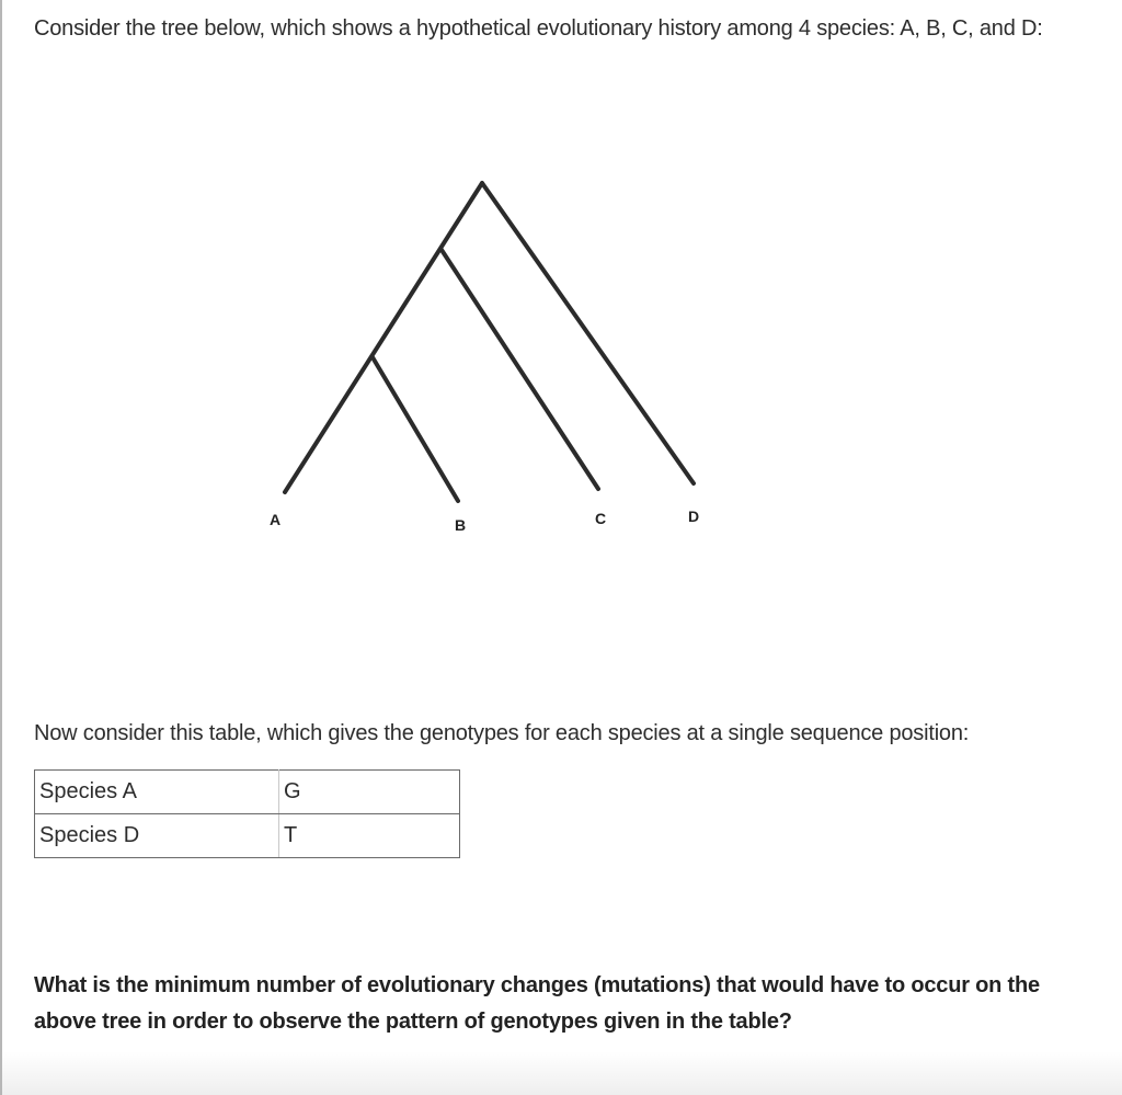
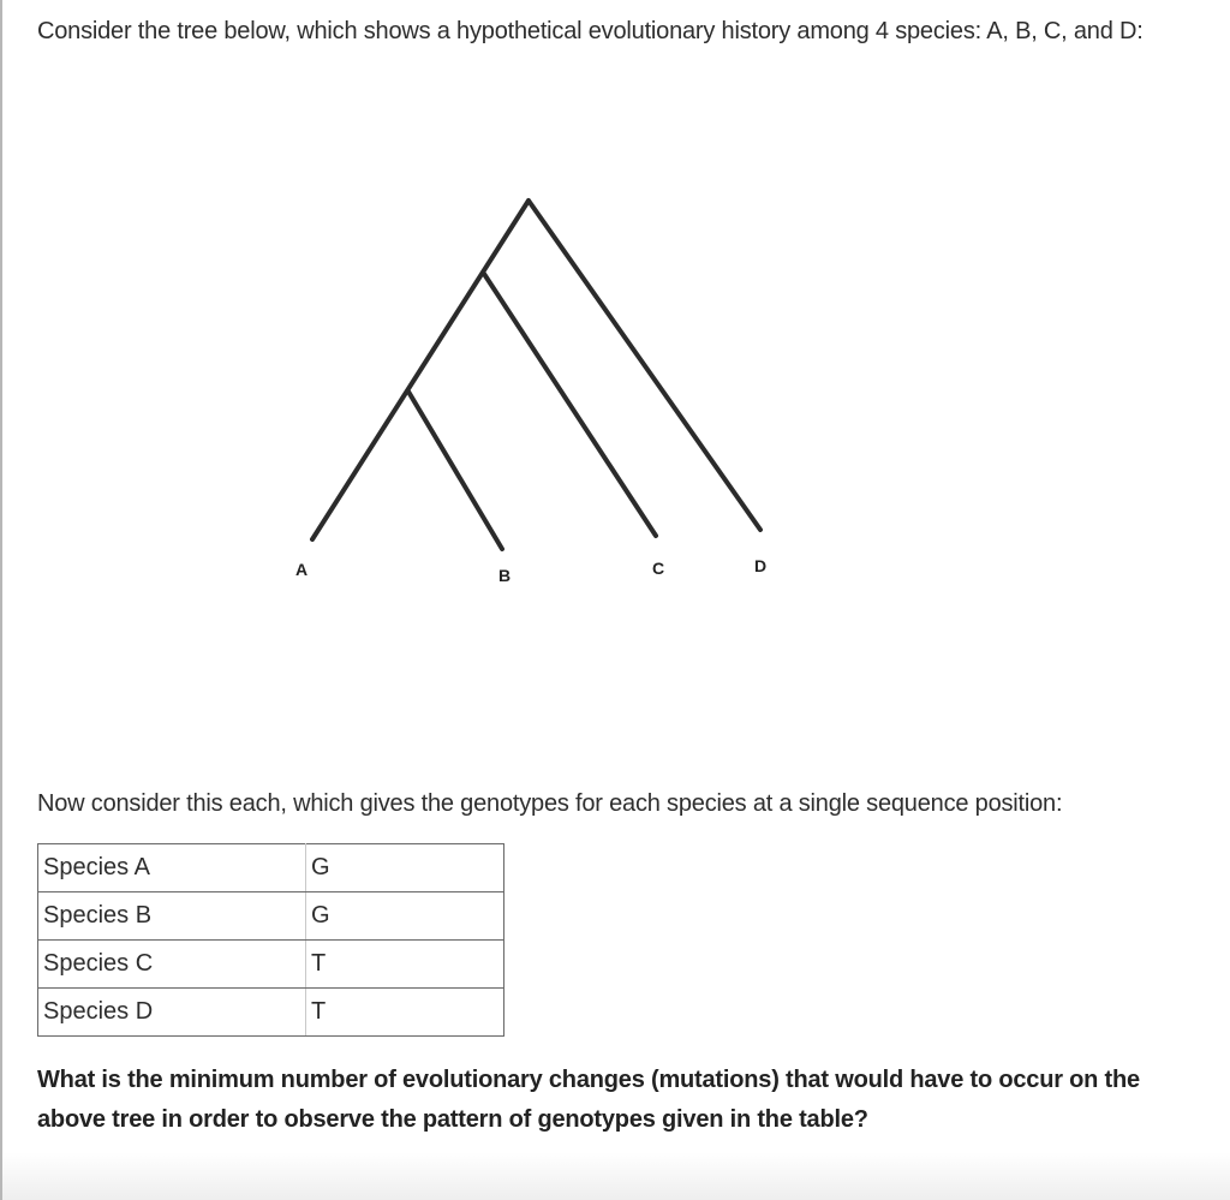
  Consider the tree below, which shows a hypothetical evolutionary history among 4 species: A, B, C, and D:
  A
  B
  C
  D
- Now consider this table, which gives the genotypes for each species at a single sequence position:
+ Now consider this each, which gives the genotypes for each species at a single sequence position:
  Species A	G
+ Species B	G
+ Species C	T
  Species D	T
  What is the minimum number of evolutionary changes (mutations) that would have to occur on the above tree in order to observe the pattern of genotypes given in the table?
